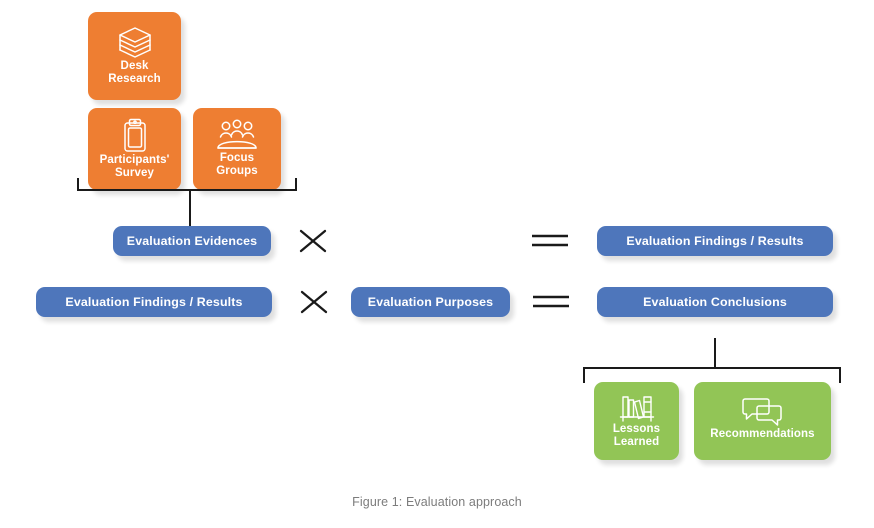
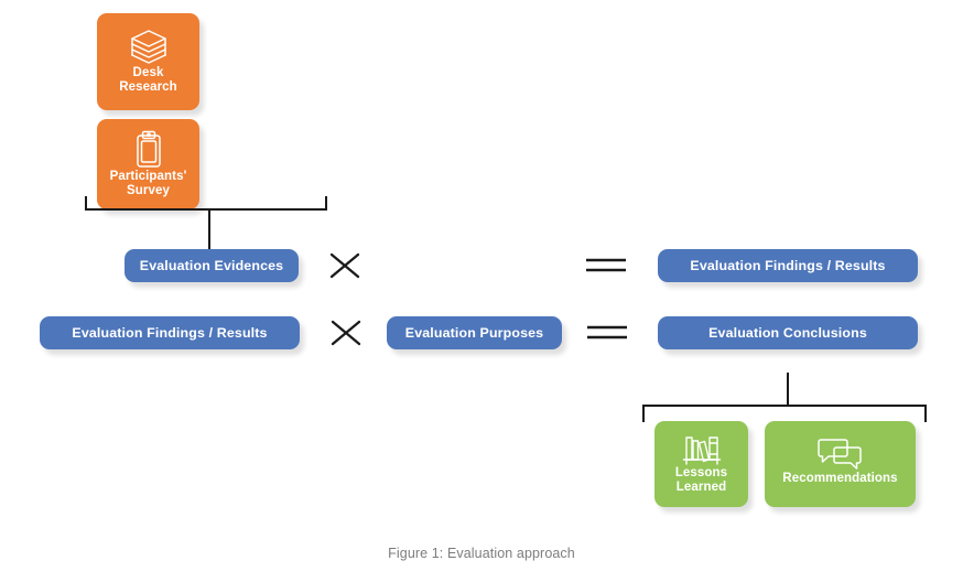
  Desk
  Research
  Participants'
  Survey
- Focus
- Groups
  Evaluation Evidences
  Evaluation Findings / Results
  Evaluation Findings / Results
  Evaluation Purposes
  Evaluation Conclusions
  Lessons
  Learned
  Recommendations
  Figure 1: Evaluation approach
